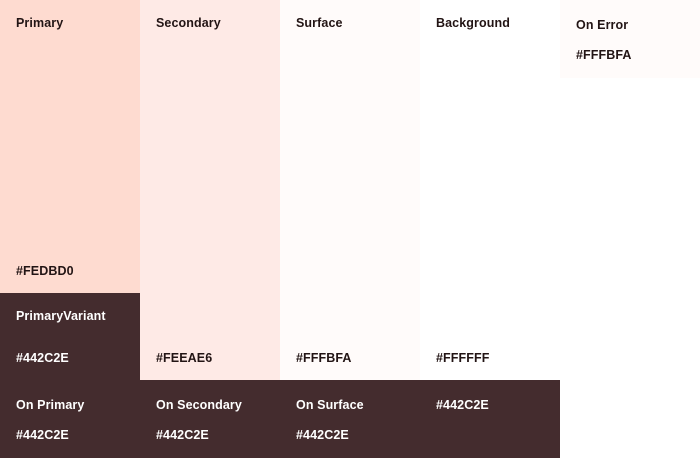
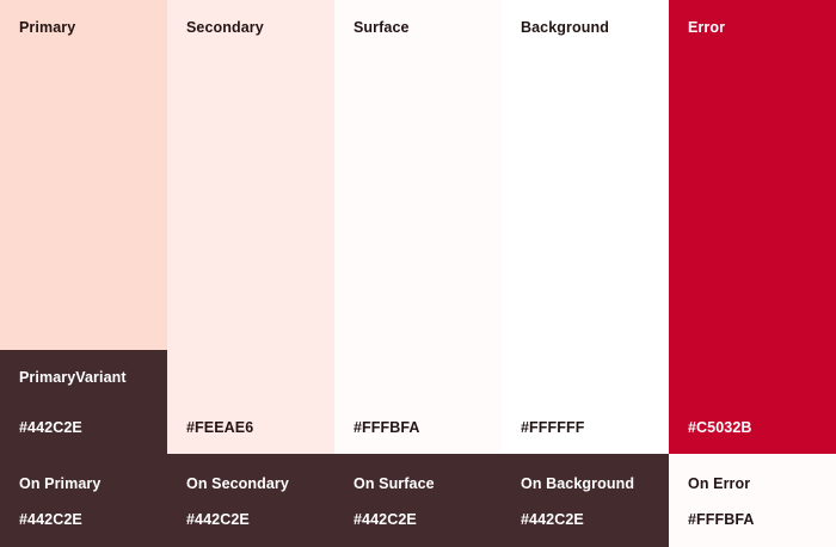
  Primary
- #FEDBD0
  PrimaryVariant
  #442C2E
  On Primary
  #442C2E
  Secondary
  #FEEAE6
  On Secondary
  #442C2E
  Surface
  #FFFBFA
  On Surface
  #442C2E
  Background
  #FFFFFF
+ On Background
  #442C2E
+ Error
+ #C5032B
  On Error
  #FFFBFA
